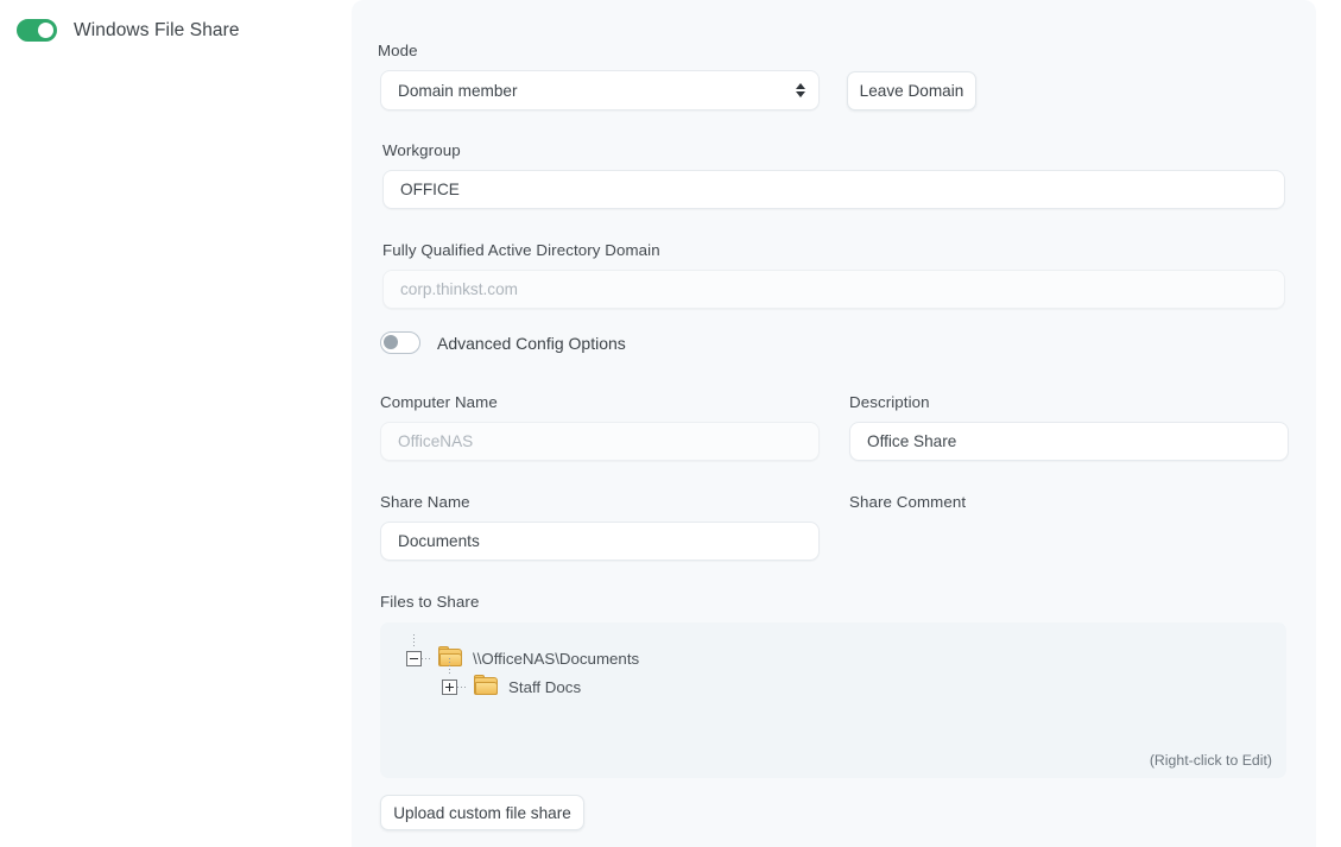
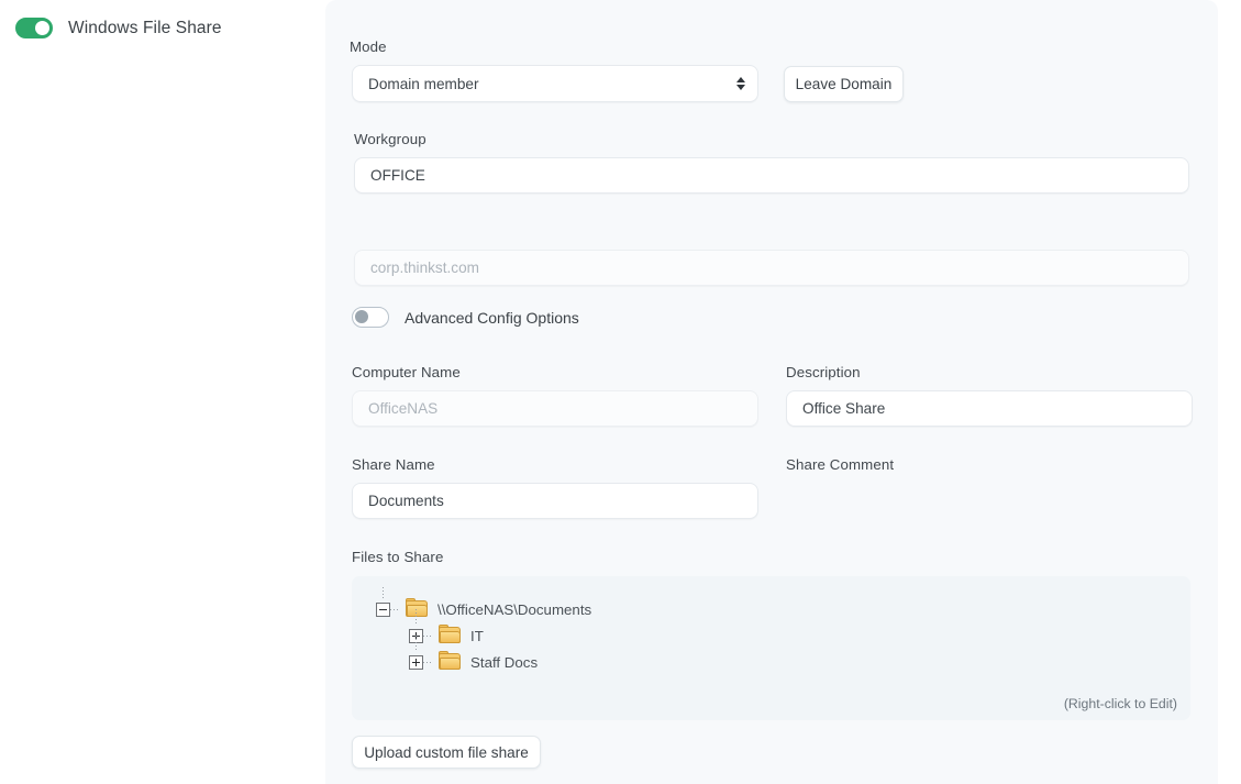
  Windows File Share
  Mode
  Domain member
  Leave Domain
  Workgroup
  OFFICE
- Fully Qualified Active Directory Domain
  corp.thinkst.com
  Advanced Config Options
  Computer Name
  OfficeNAS
  Description
  Office Share
  Share Name
  Documents
  Share Comment
  Files to Share
  \\OfficeNAS\Documents
+ IT
  Staff Docs
  (Right-click to Edit)
  Upload custom file share
